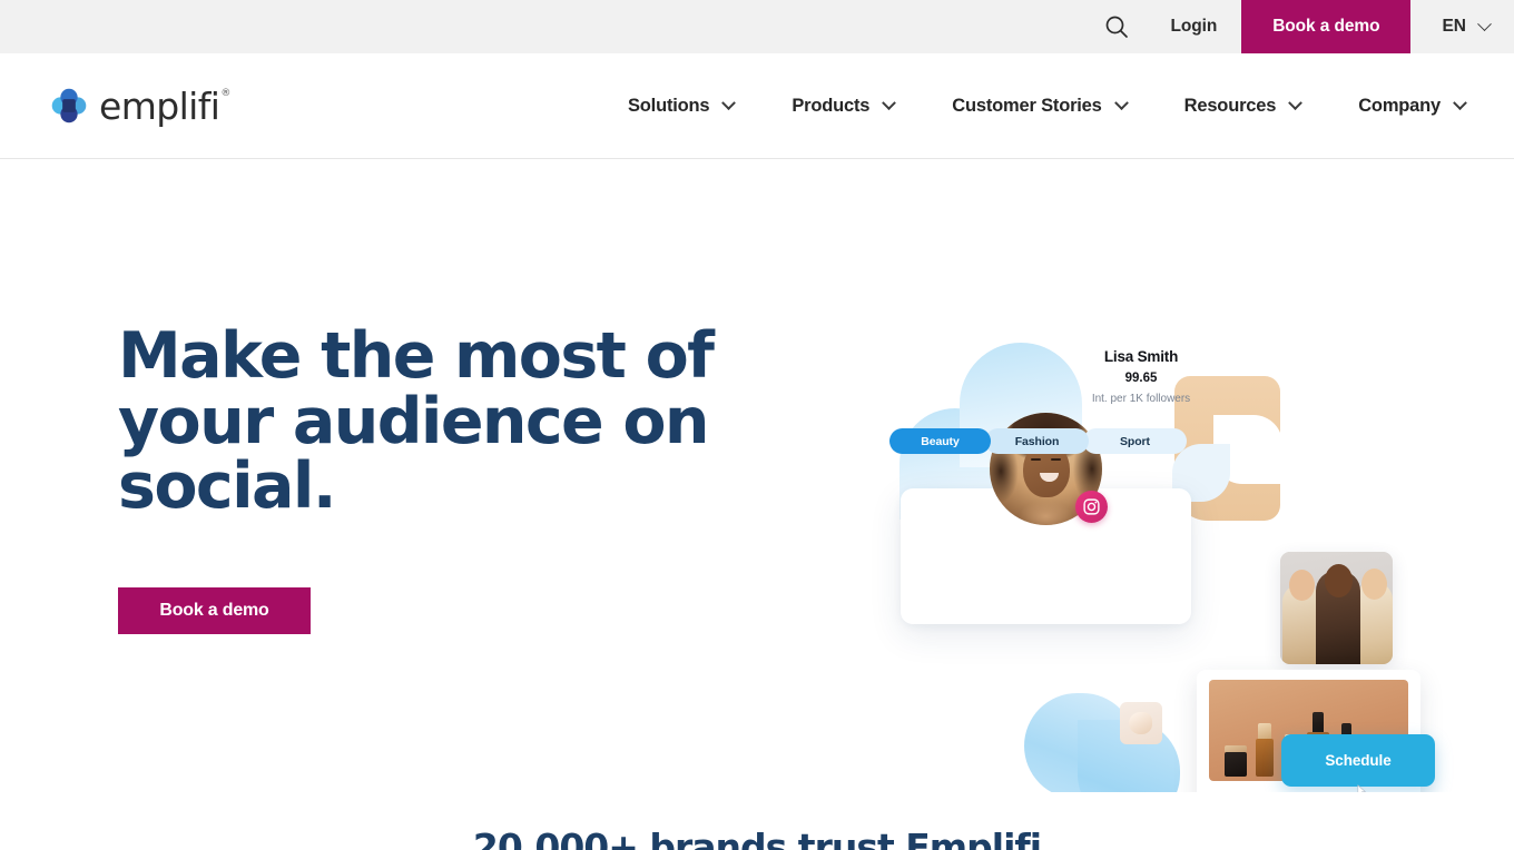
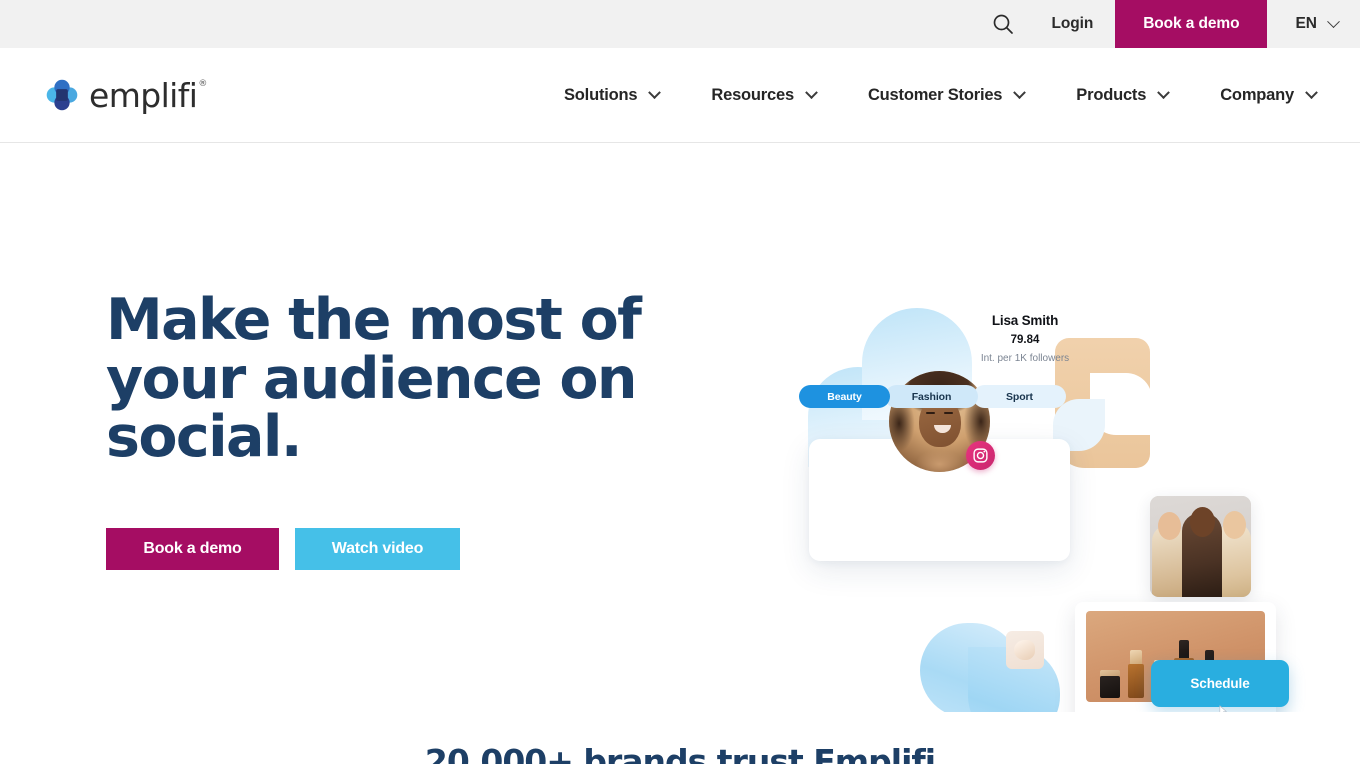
  Login
  Book a demo
  EN
  emplifi®
  Solutions
- Products
+ Resources
  Customer Stories
- Resources
+ Products
  Company
  Make the most of your audience on social.
  Book a demo
+ Watch video
  Lisa Smith
- 99.65
+ 79.84
  Int. per 1K followers
  Beauty
  Fashion
  Sport
  Schedule
  20,000+ brands trust Emplifi
